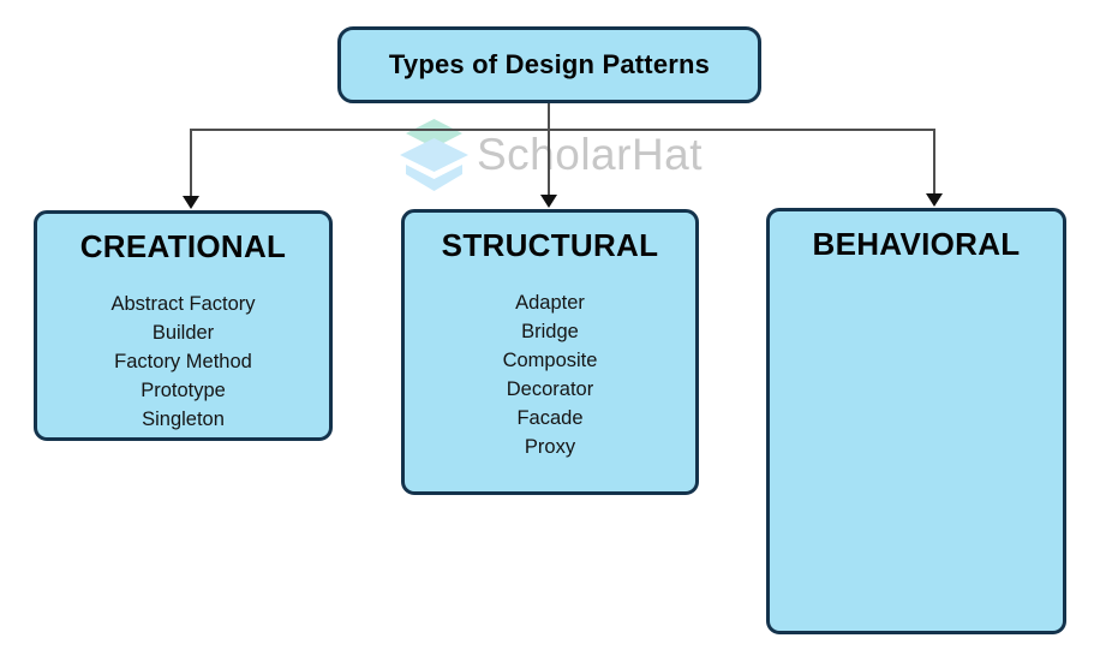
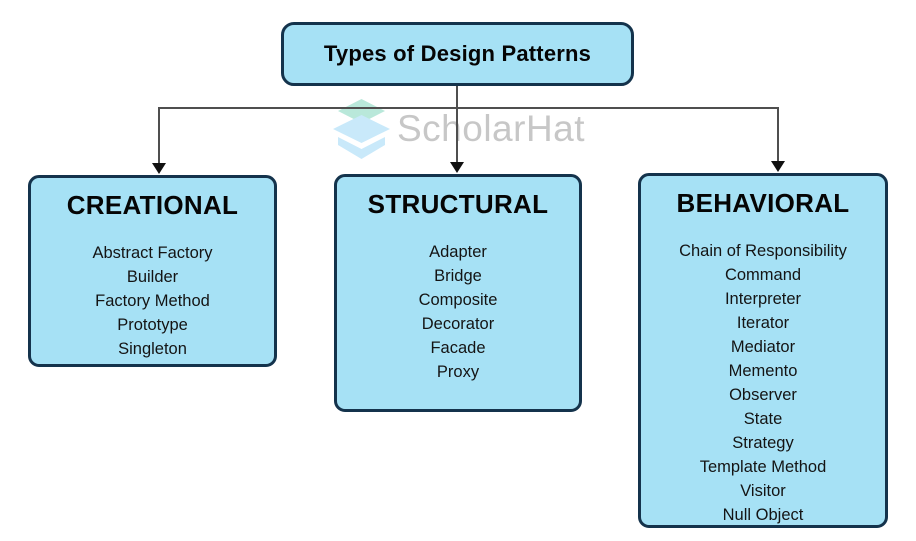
  ScholarHat
  Types of Design Patterns
  CREATIONAL
  Abstract Factory
  Builder
  Factory Method
  Prototype
  Singleton
  STRUCTURAL
  Adapter
  Bridge
  Composite
  Decorator
  Facade
  Proxy
  BEHAVIORAL
+ Chain of Responsibility
+ Command
+ Interpreter
+ Iterator
+ Mediator
+ Memento
+ Observer
+ State
+ Strategy
+ Template Method
+ Visitor
+ Null Object
